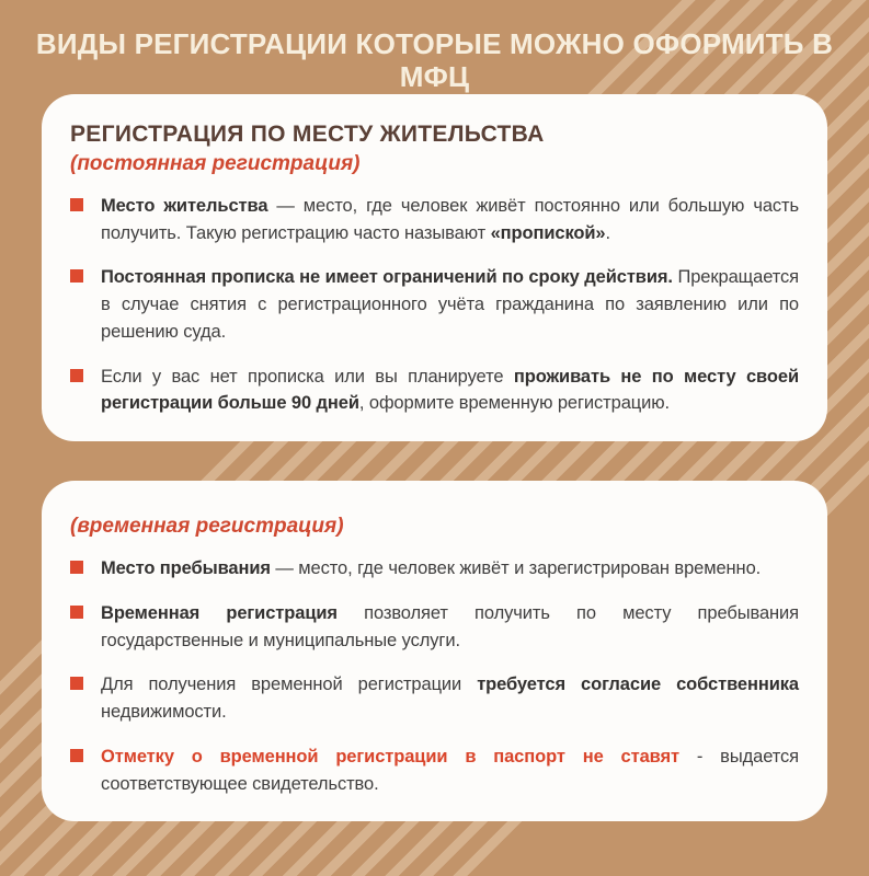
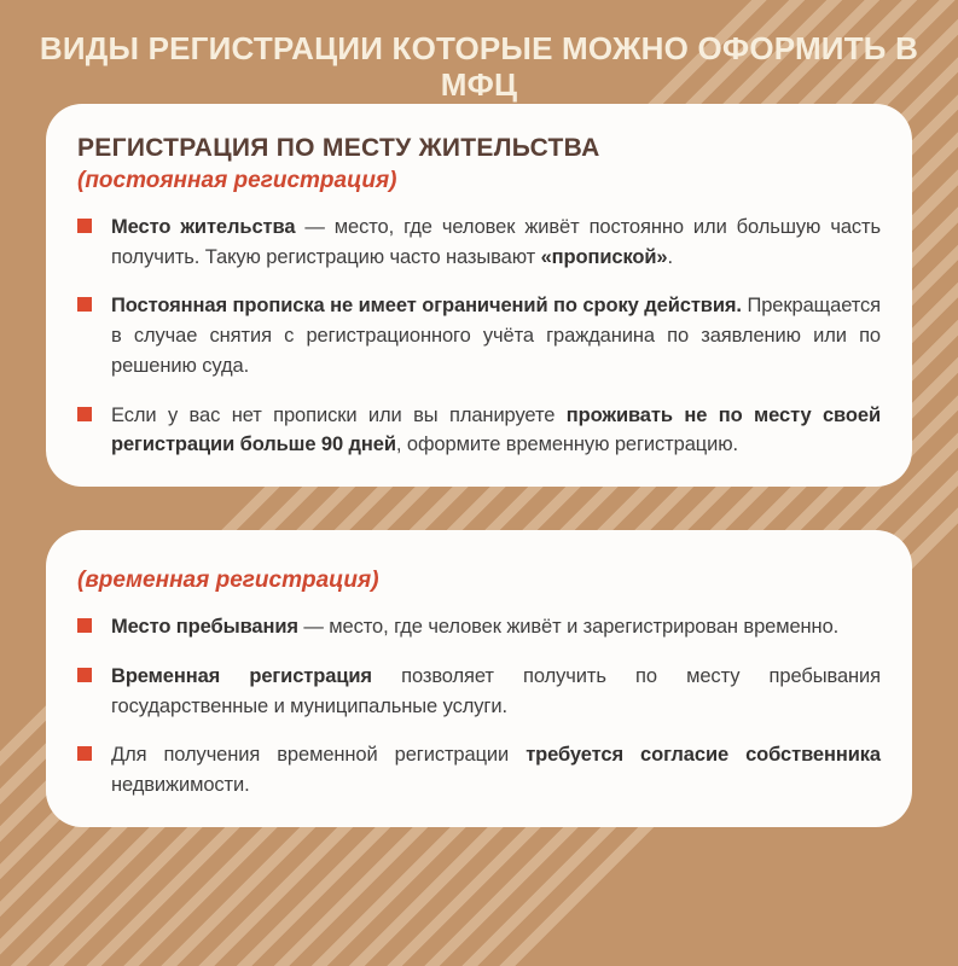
  ВИДЫ РЕГИСТРАЦИИ КОТОРЫЕ МОЖНО ОФОРМИТЬ В МФЦ
  РЕГИСТРАЦИЯ ПО МЕСТУ ЖИТЕЛЬСТВА
  (постоянная регистрация)
  Место жительства — место, где человек живёт постоянно или большую часть получить. Такую регистрацию часто называют «пропиской».
  Постоянная прописка не имеет ограничений по сроку действия. Прекращается в случае снятия с регистрационного учёта гражданина по заявлению или по решению суда.
- Если у вас нет прописка или вы планируете проживать не по месту своей регистрации больше 90 дней, оформите временную регистрацию.
+ Если у вас нет прописки или вы планируете проживать не по месту своей регистрации больше 90 дней, оформите временную регистрацию.
  (временная регистрация)
  Место пребывания — место, где человек живёт и зарегистрирован временно.
  Временная регистрация позволяет получить по месту пребывания государственные и муниципальные услуги.
  Для получения временной регистрации требуется согласие собственника недвижимости.
- Отметку о временной регистрации в паспорт не ставят - выдается соответствующее свидетельство.
